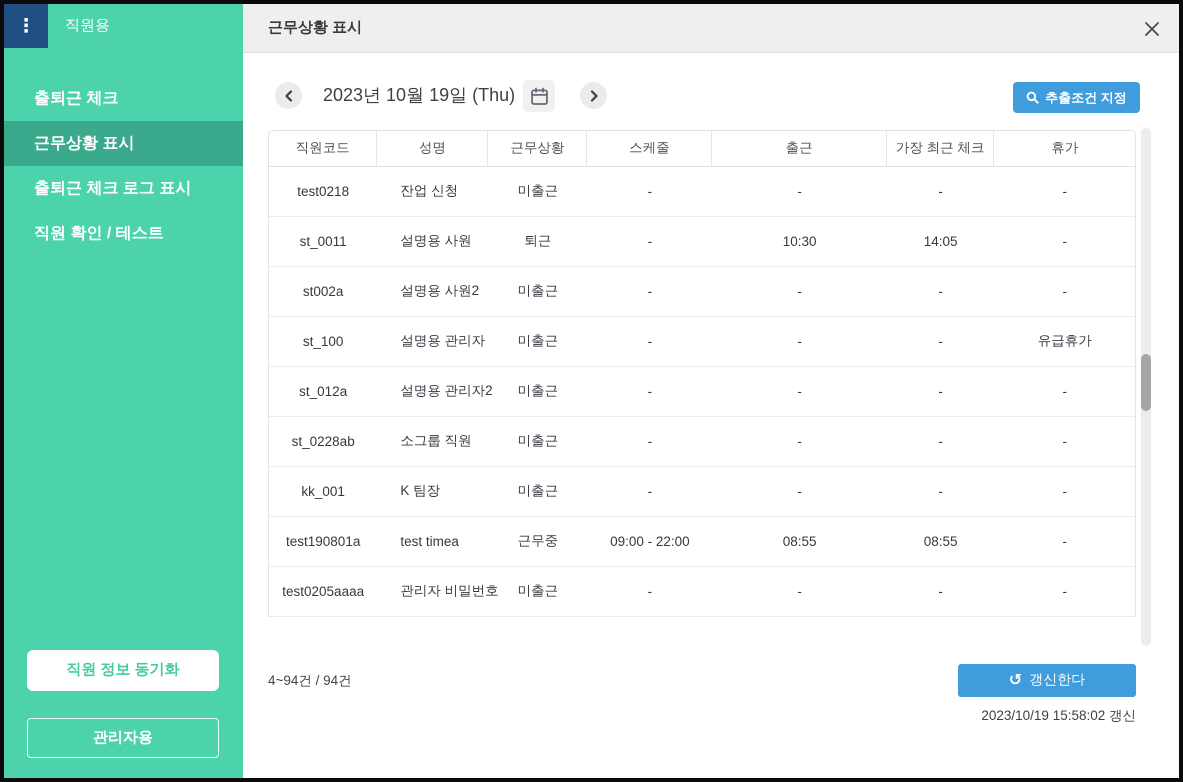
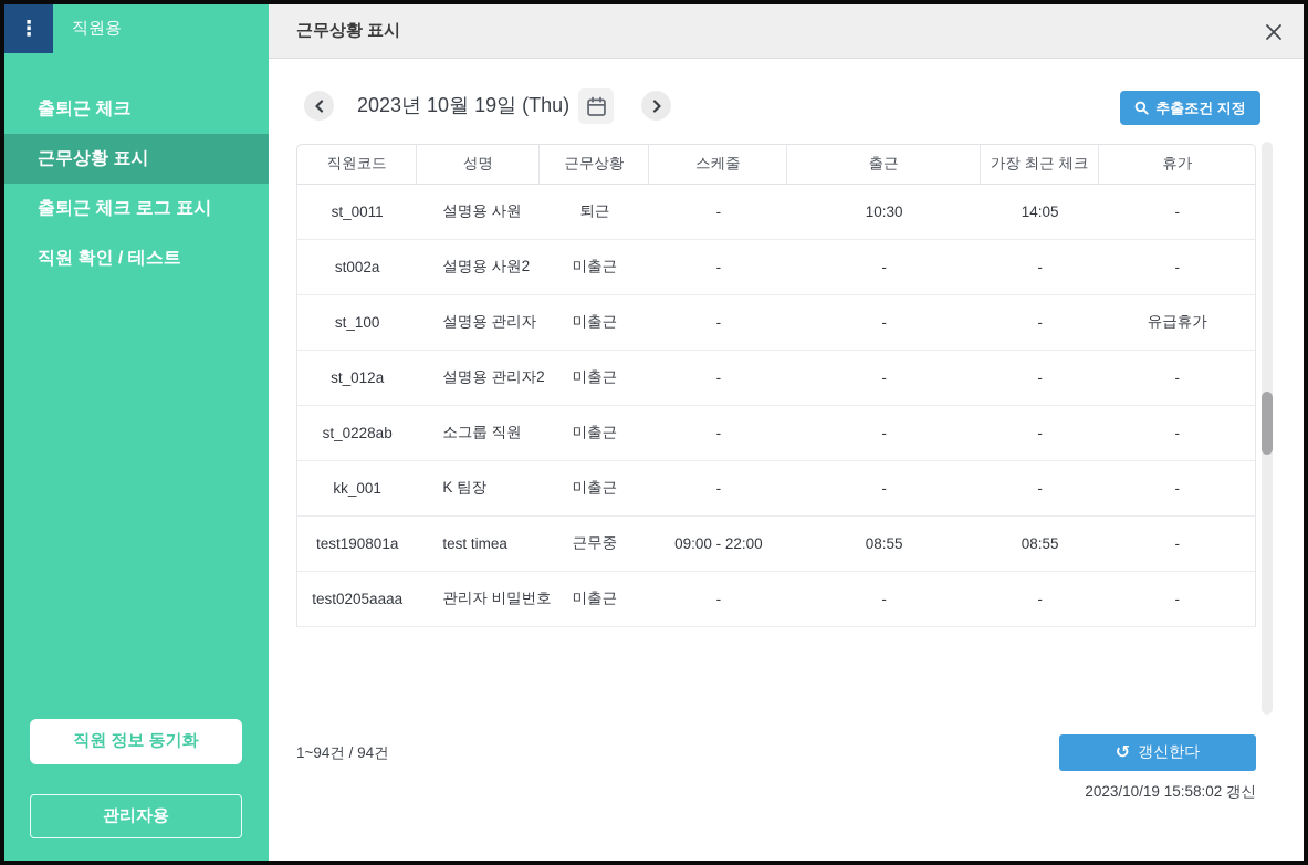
  ⋮
  직원용
  출퇴근 체크
  근무상황 표시
  출퇴근 체크 로그 표시
  직원 확인 / 테스트
  직원 정보 동기화
  관리자용
  근무상황 표시
  2023년 10월 19일 (Thu)
  추출조건 지정
  직원코드	성명	근무상황	스케줄	출근	가장 최근 체크	휴가
- test0218	잔업 신청	미출근	-	-	-	-
  st_0011	설명용 사원	퇴근	-	10:30	14:05	-
  st002a	설명용 사원2	미출근	-	-	-	-
  st_100	설명용 관리자	미출근	-	-	-	유급휴가
  st_012a	설명용 관리자2	미출근	-	-	-	-
  st_0228ab	소그룹 직원	미출근	-	-	-	-
  kk_001	K 팀장	미출근	-	-	-	-
  test190801a	test timea	근무중	09:00 - 22:00	08:55	08:55	-
  test0205aaaa	관리자 비밀번호	미출근	-	-	-	-
- 4~94건 / 94건
+ 1~94건 / 94건
  ↺
  갱신한다
  2023/10/19 15:58:02 갱신
